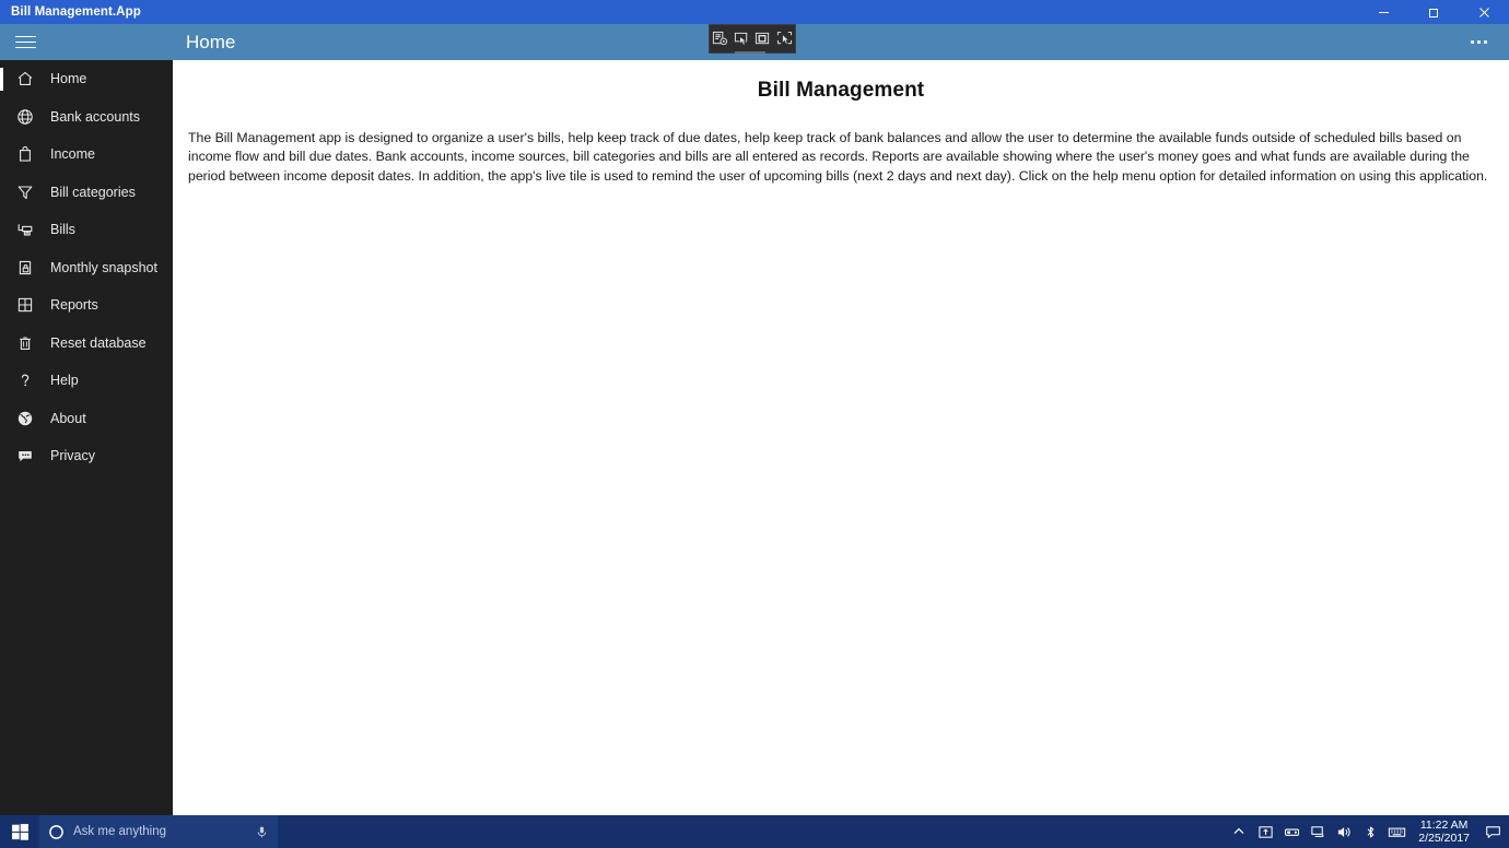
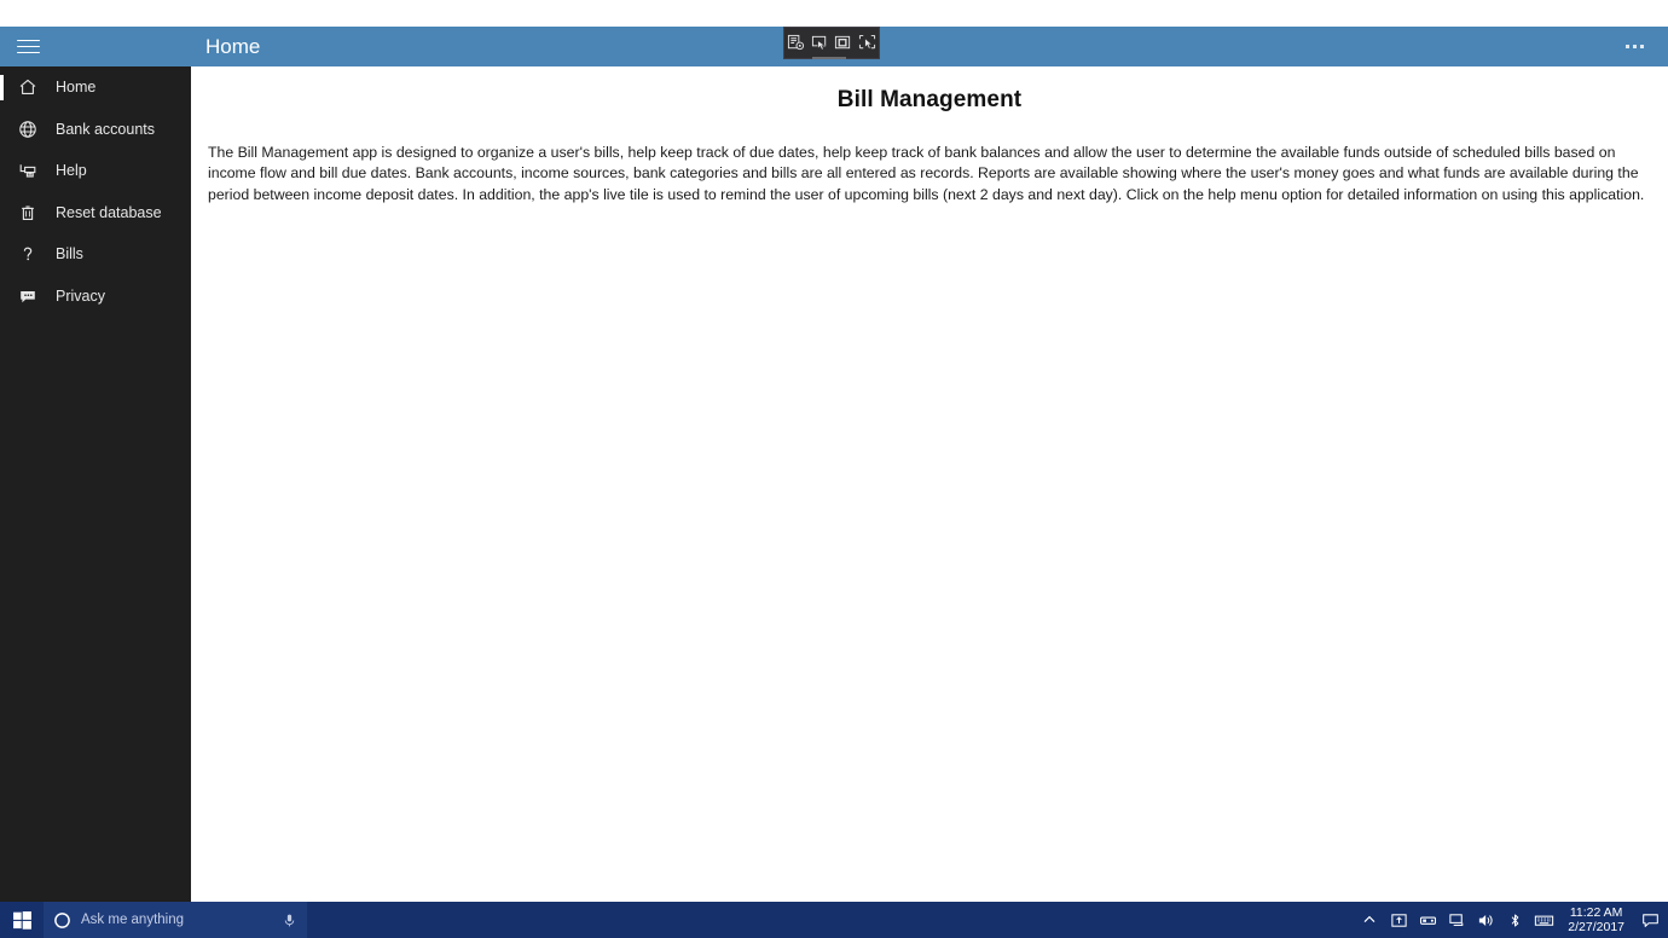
- Bill Management.App
  Home
  Home
  Bank accounts
- Income
- Bill categories
- Bills
+ Help
- Monthly snapshot
- Reports
  Reset database
- Help
+ Bills
- About
  Privacy
  Bill Management
- The Bill Management app is designed to organize a user's bills, help keep track of due dates, help keep track of bank balances and allow the user to determine the available funds outside of scheduled bills based on income flow and bill due dates. Bank accounts, income sources, bill categories and bills are all entered as records. Reports are available showing where the user's money goes and what funds are available during the period between income deposit dates. In addition, the app's live tile is used to remind the user of upcoming bills (next 2 days and next day). Click on the help menu option for detailed information on using this application.
+ The Bill Management app is designed to organize a user's bills, help keep track of due dates, help keep track of bank balances and allow the user to determine the available funds outside of scheduled bills based on income flow and bill due dates. Bank accounts, income sources, bank categories and bills are all entered as records. Reports are available showing where the user's money goes and what funds are available during the period between income deposit dates. In addition, the app's live tile is used to remind the user of upcoming bills (next 2 days and next day). Click on the help menu option for detailed information on using this application.
  Ask me anything
  11:22 AM
- 2/25/2017
+ 2/27/2017
